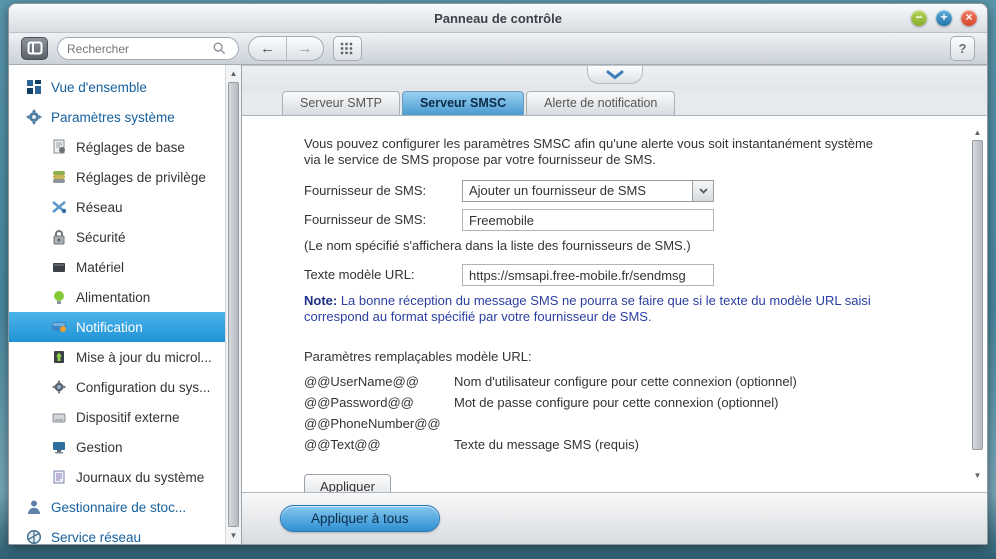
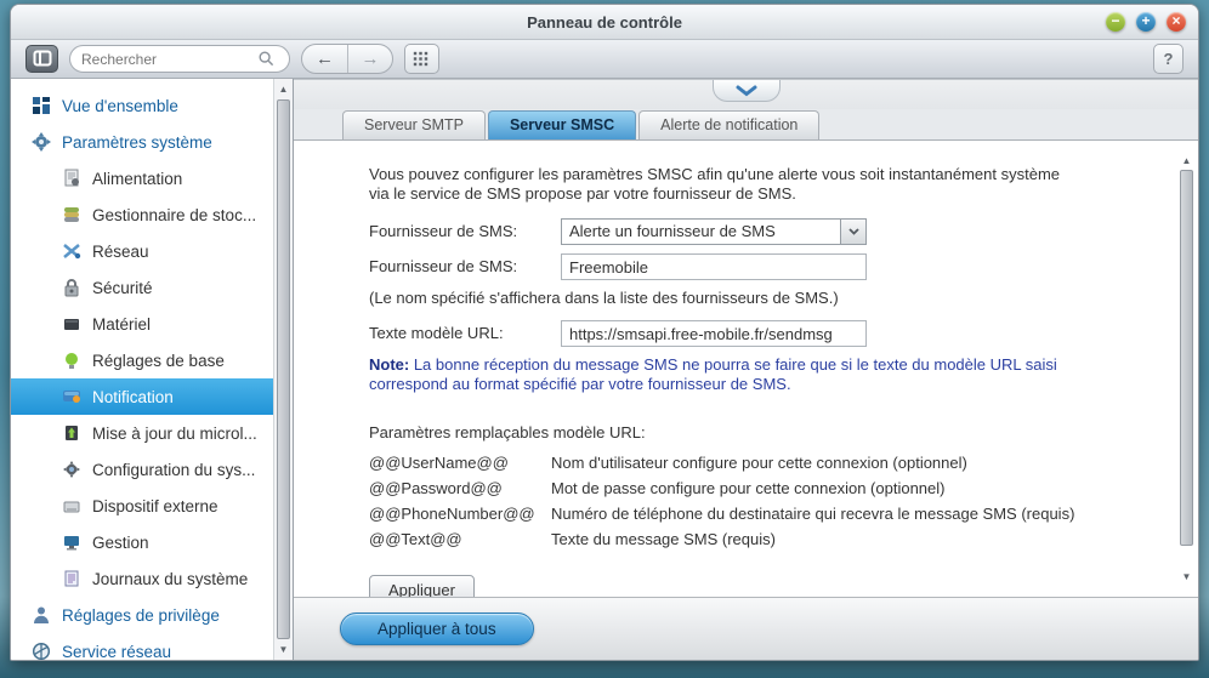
  Panneau de contrôle
  −
  +
  ×
  Rechercher
  ←
  →
  ?
  Vue d'ensemble
  Paramètres système
- Réglages de base
+ Alimentation
- Réglages de privilège
+ Gestionnaire de stoc...
  Réseau
  Sécurité
  Matériel
- Alimentation
+ Réglages de base
  Notification
  Mise à jour du microl...
  Configuration du sys...
  Dispositif externe
  Gestion
  Journaux du système
- Gestionnaire de stoc...
+ Réglages de privilège
  Service réseau
  ▲
  ▼
  Serveur SMTP
  Serveur SMSC
  Alerte de notification
  Vous pouvez configurer les paramètres SMSC afin qu'une alerte vous soit instantanément système via le service de SMS propose par votre fournisseur de SMS.
  Fournisseur de SMS:
- Ajouter un fournisseur de SMS
+ Alerte un fournisseur de SMS
  Fournisseur de SMS:
  Freemobile
  (Le nom spécifié s'affichera dans la liste des fournisseurs de SMS.)
  Texte modèle URL:
  https://smsapi.free-mobile.fr/sendmsg
  Note: La bonne réception du message SMS ne pourra se faire que si le texte du modèle URL saisi correspond au format spécifié par votre fournisseur de SMS.
  Paramètres remplaçables modèle URL:
  @@UserName@@
  Nom d'utilisateur configure pour cette connexion (optionnel)
  @@Password@@
  Mot de passe configure pour cette connexion (optionnel)
  @@PhoneNumber@@
+ Numéro de téléphone du destinataire qui recevra le message SMS (requis)
  @@Text@@
  Texte du message SMS (requis)
  Appliquer
  ▲
  ▼
  Appliquer à tous
